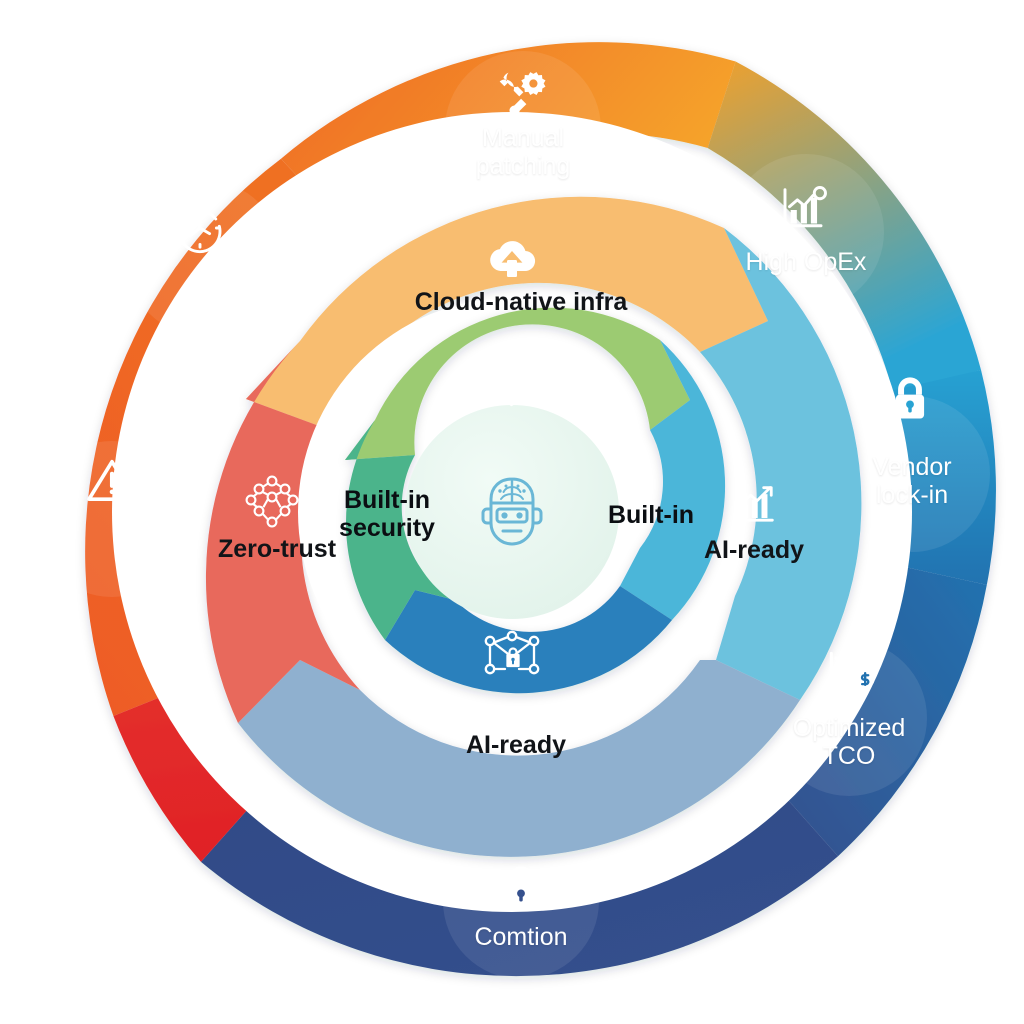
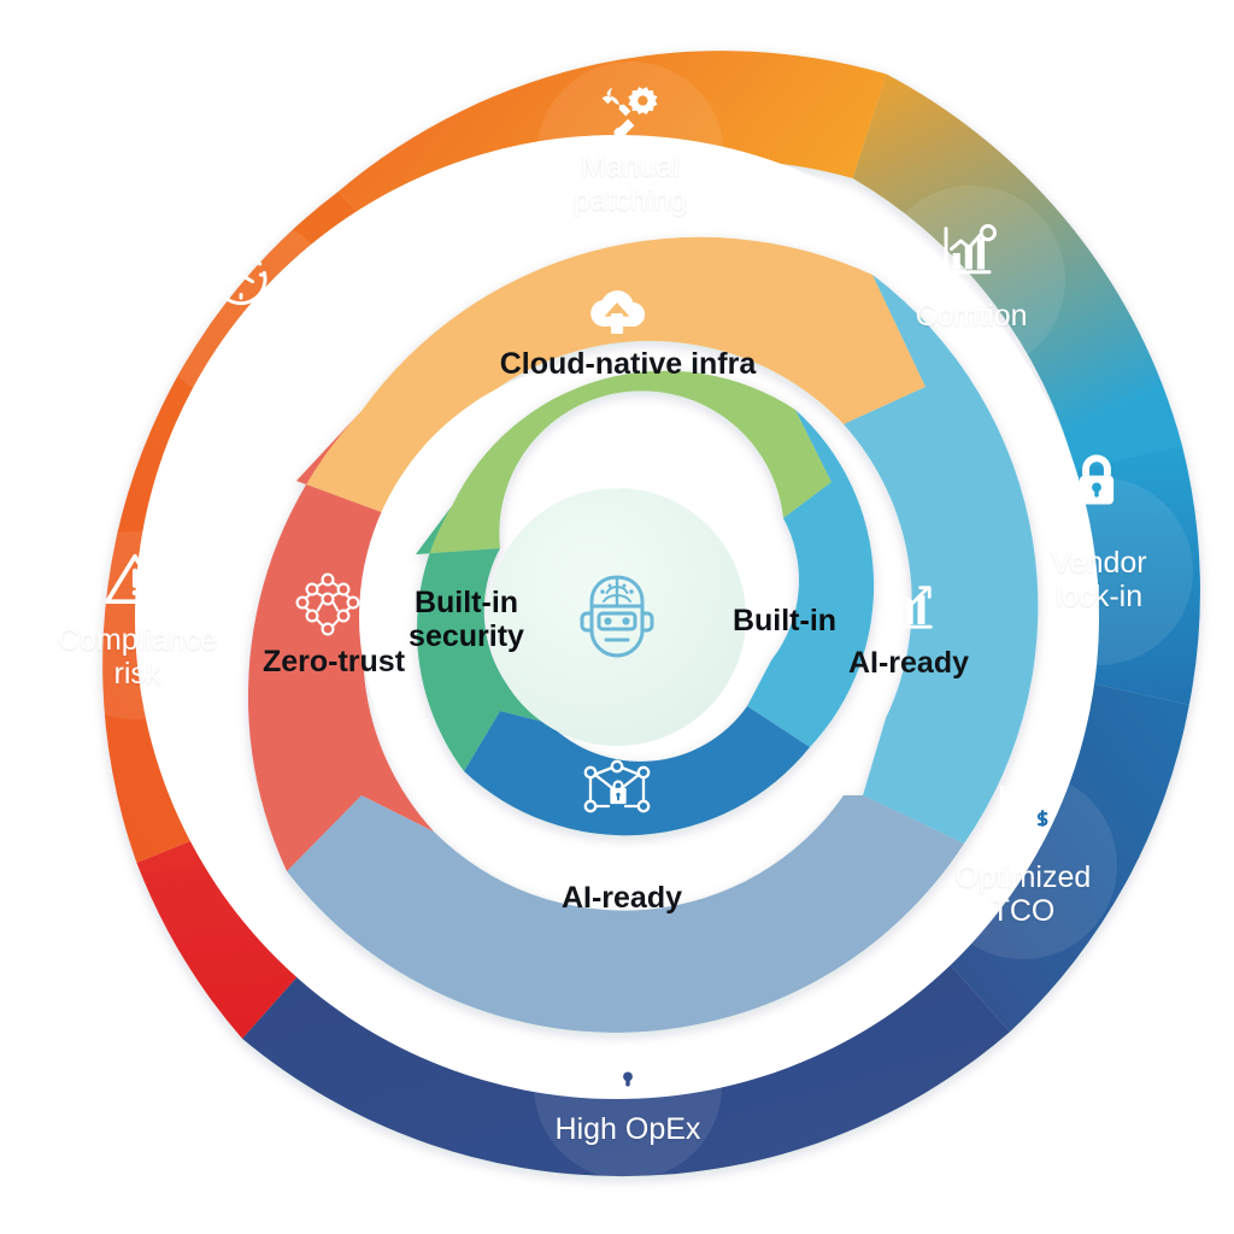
- High OpEx
+ Comtion
  Vendor
  lock-in
  Optimized
  TCO
- Comtion
+ High OpEx
+ Compliance
+ risk
  Cloud-native infra
  AI-ready
  AI-ready
  Zero-trust
  Built-in
  Built-in
  security
